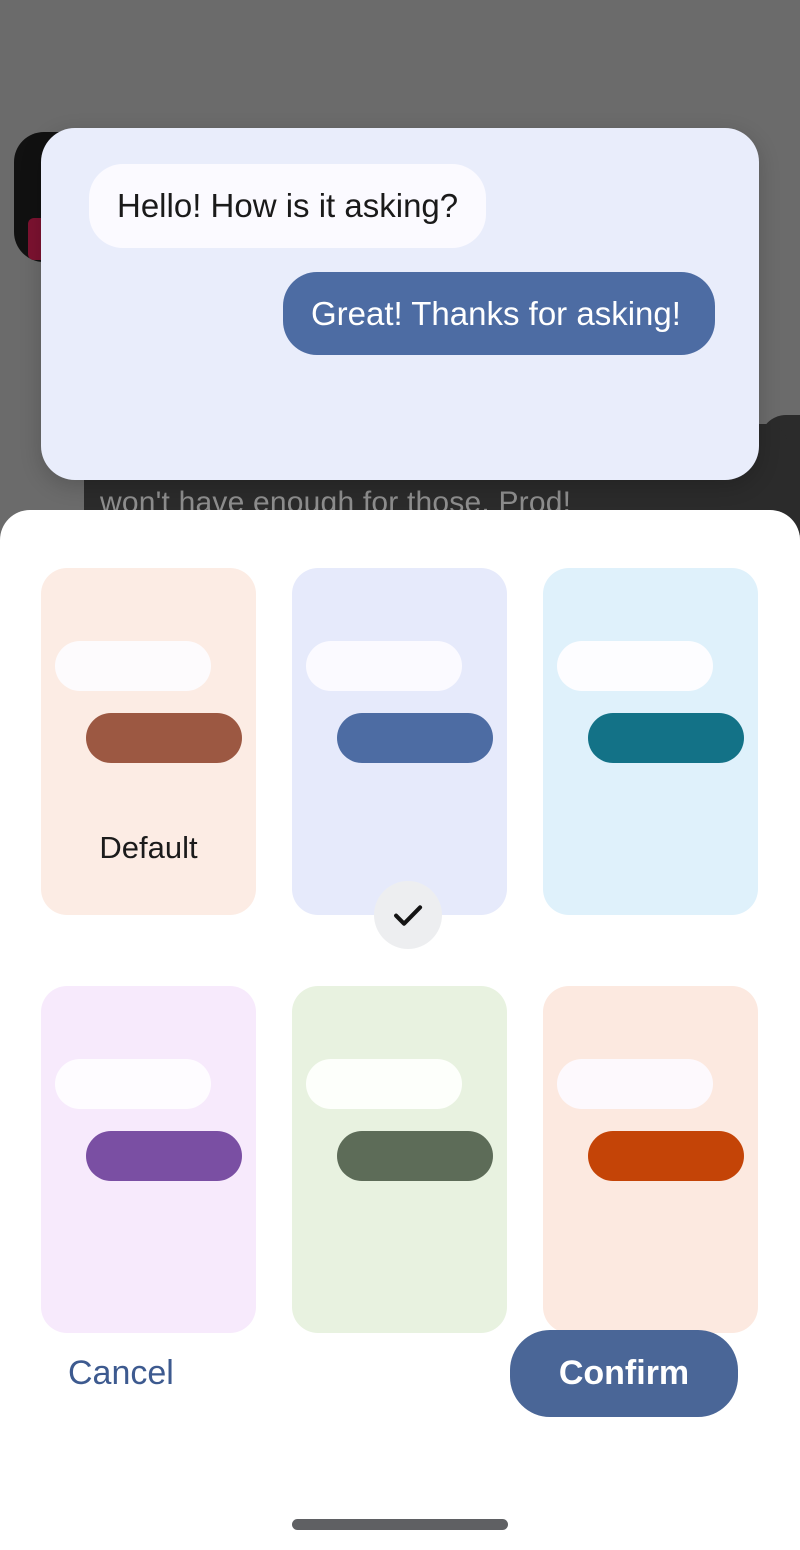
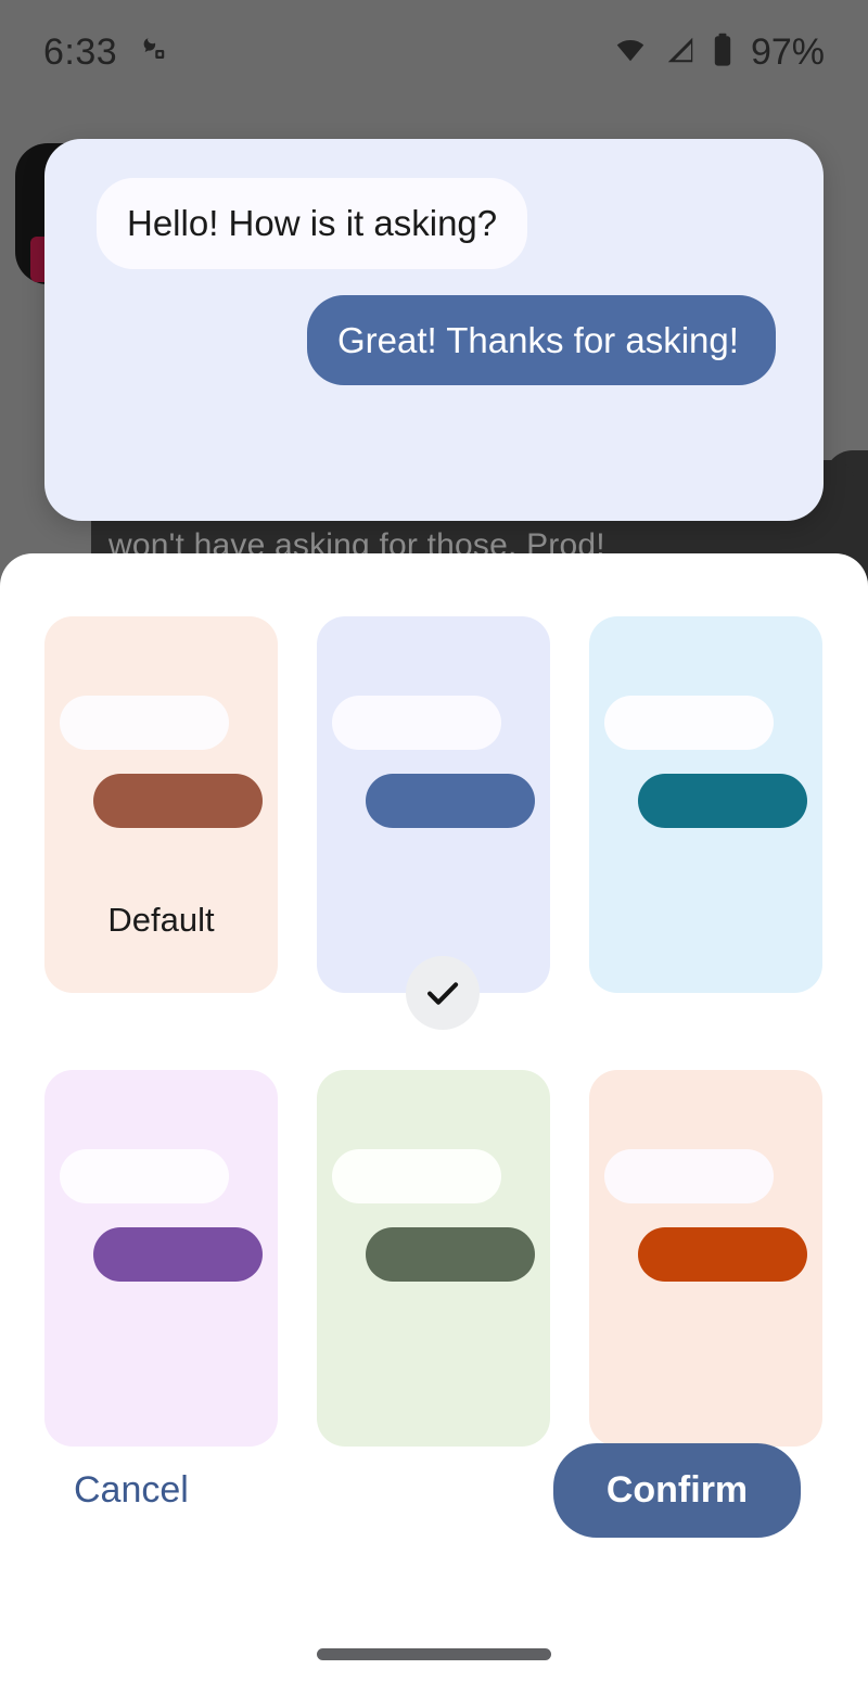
- won't have enough for those. Prod!
+ won't have asking for those. Prod!
+ 6:33
+ 97%
  Hello! How is it asking?
  Great! Thanks for asking!
  Default
  Cancel
  Confirm
